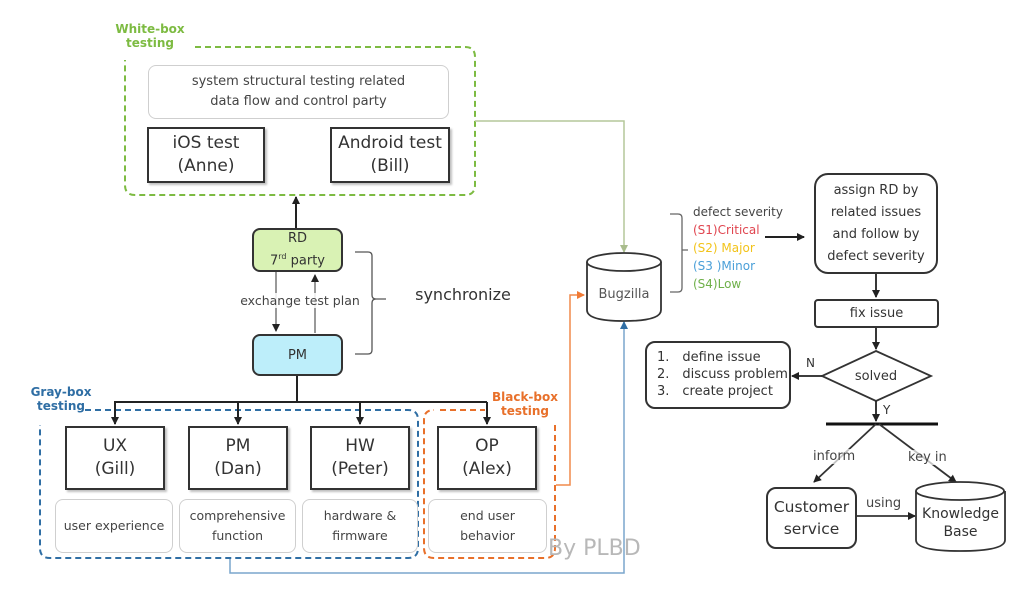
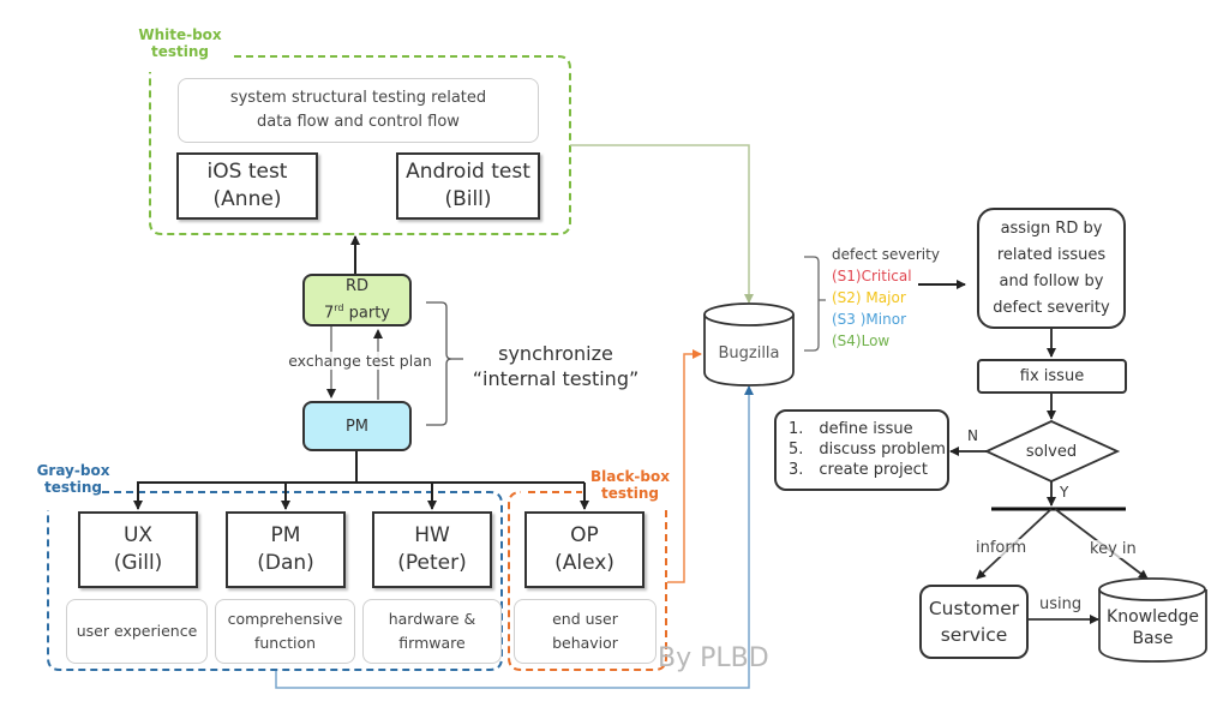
  White-box
  testing
  system structural testing related
- data flow and control party
+ data flow and control flow
  iOS test
  (Anne)
  Android test
  (Bill)
  RD
  7rd party
  exchange test plan
  PM
  synchronize
+ “internal testing”
  Gray-box
  testing
  UX
  (Gill)
  user experience
  PM
  (Dan)
  comprehensive
  function
  HW
  (Peter)
  hardware &
  firmware
  Black-box
  testing
  OP
  (Alex)
  end user
  behavior
  By PLBD
  Bugzilla
  defect severity
  (S1)Critical
  (S2) Major
  (S3 )Minor
  (S4)Low
  assign RD by
  related issues
  and follow by
  defect severity
  fix issue
  solved
  N
  Y
  1. define issue
- 2. discuss problem
+ 5. discuss problem
  3. create project
  inform
  key in
  using
  Customer
  service
  Knowledge
  Base
